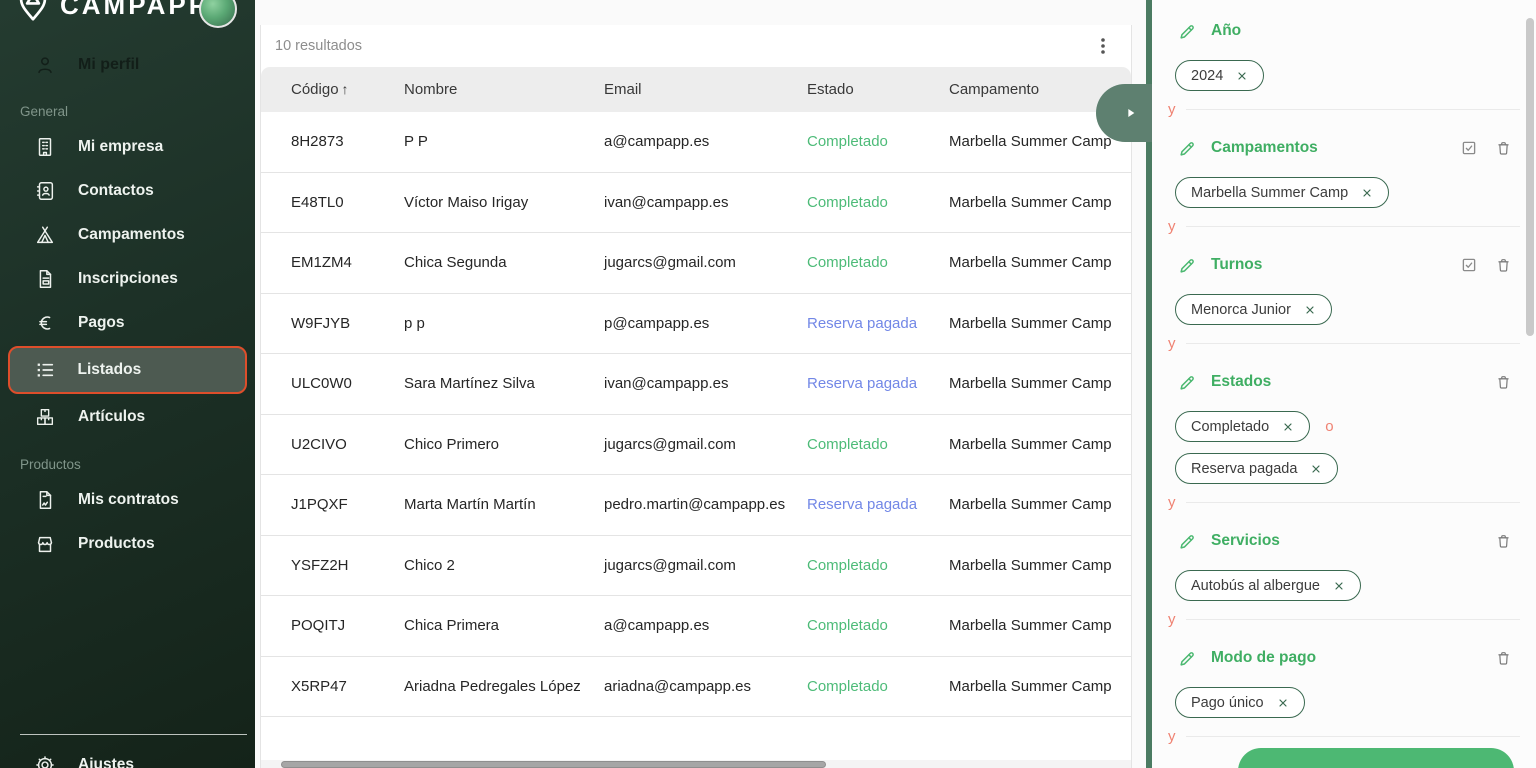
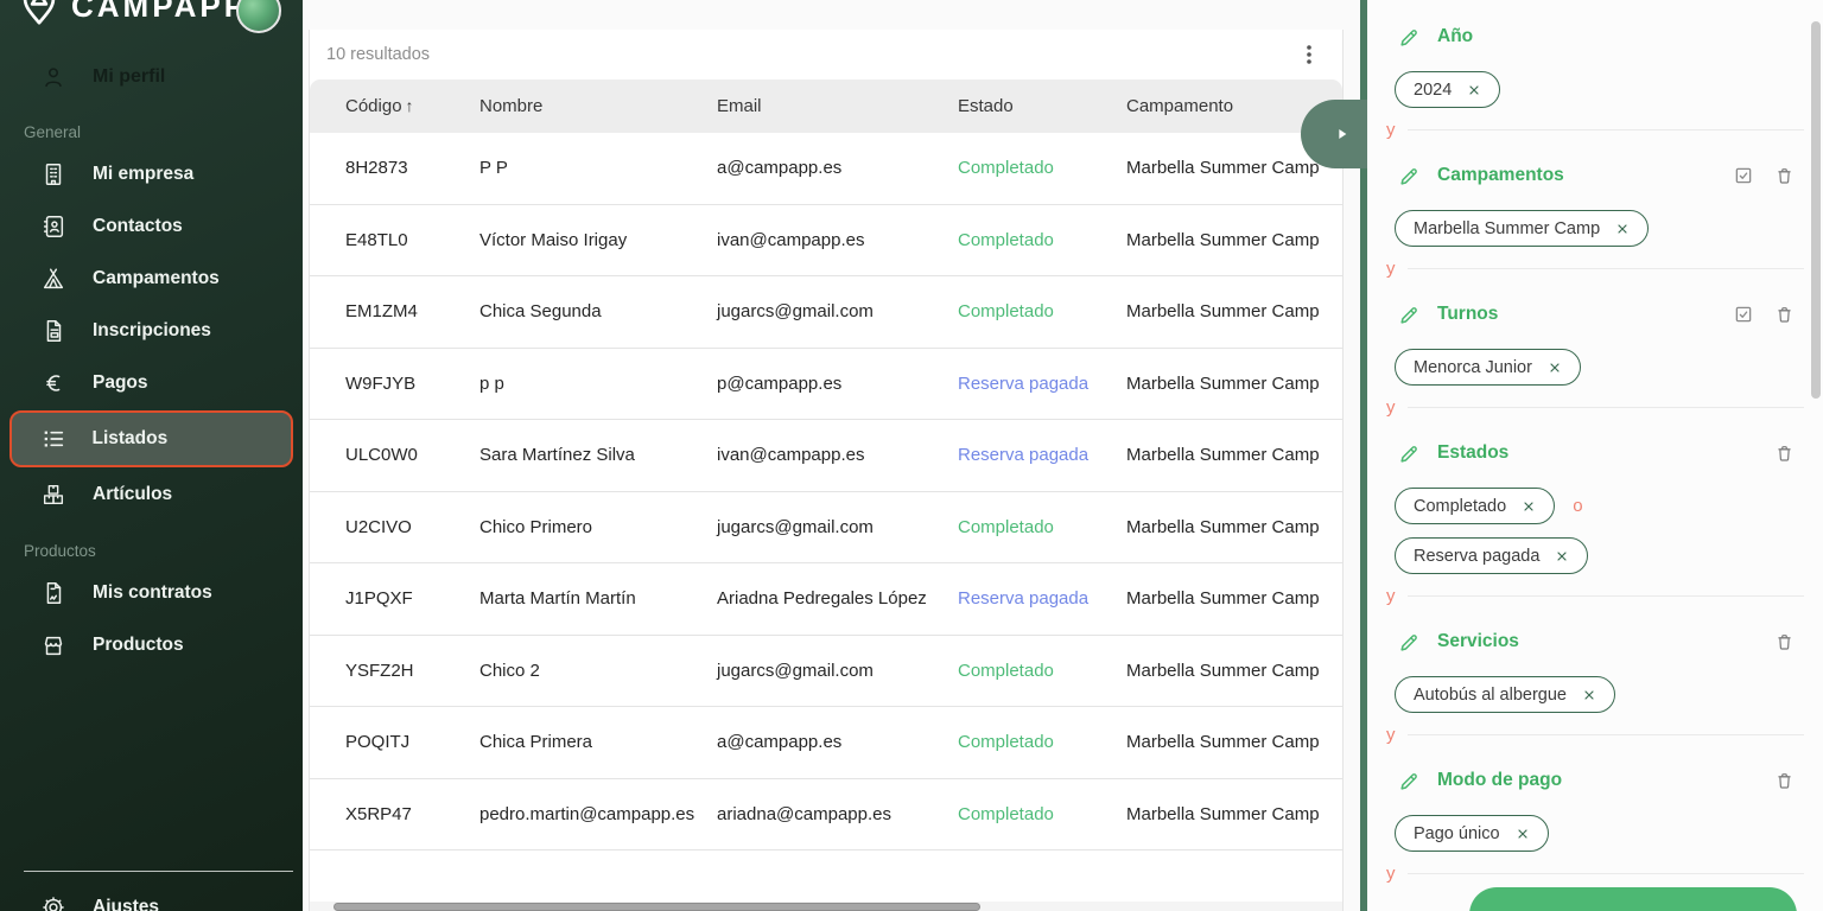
  CAMPAP
  Mi perfil
  General
  Mi empresa
  Contactos
  Campamentos
  Inscripciones
  Pagos
  Listados
  Artículos
  Productos
  Mis contratos
  Productos
  Ajustes
  10 resultados
  Código ↑
  Nombre
  Email
  Estado
  Campamento
  8H2873
  P P
  a@campapp.es
  Completado
  Marbella Summer Camp
  E48TL0
  Víctor Maiso Irigay
  ivan@campapp.es
  Completado
  Marbella Summer Camp
  EM1ZM4
  Chica Segunda
  jugarcs@gmail.com
  Completado
  Marbella Summer Camp
  W9FJYB
  p p
  p@campapp.es
  Reserva pagada
  Marbella Summer Camp
  ULC0W0
  Sara Martínez Silva
  ivan@campapp.es
  Reserva pagada
  Marbella Summer Camp
  U2CIVO
  Chico Primero
  jugarcs@gmail.com
  Completado
  Marbella Summer Camp
  J1PQXF
  Marta Martín Martín
- pedro.martin@campapp.es
+ Ariadna Pedregales López
  Reserva pagada
  Marbella Summer Camp
  YSFZ2H
  Chico 2
  jugarcs@gmail.com
  Completado
  Marbella Summer Camp
  POQITJ
  Chica Primera
  a@campapp.es
  Completado
  Marbella Summer Camp
  X5RP47
- Ariadna Pedregales López
+ pedro.martin@campapp.es
  ariadna@campapp.es
  Completado
  Marbella Summer Camp
  Año
  2024
  y
  Campamentos
  Marbella Summer Camp
  y
  Turnos
  Menorca Junior
  y
  Estados
  Completado
  o
  Reserva pagada
  y
  Servicios
  Autobús al albergue
  y
  Modo de pago
  Pago único
  y
